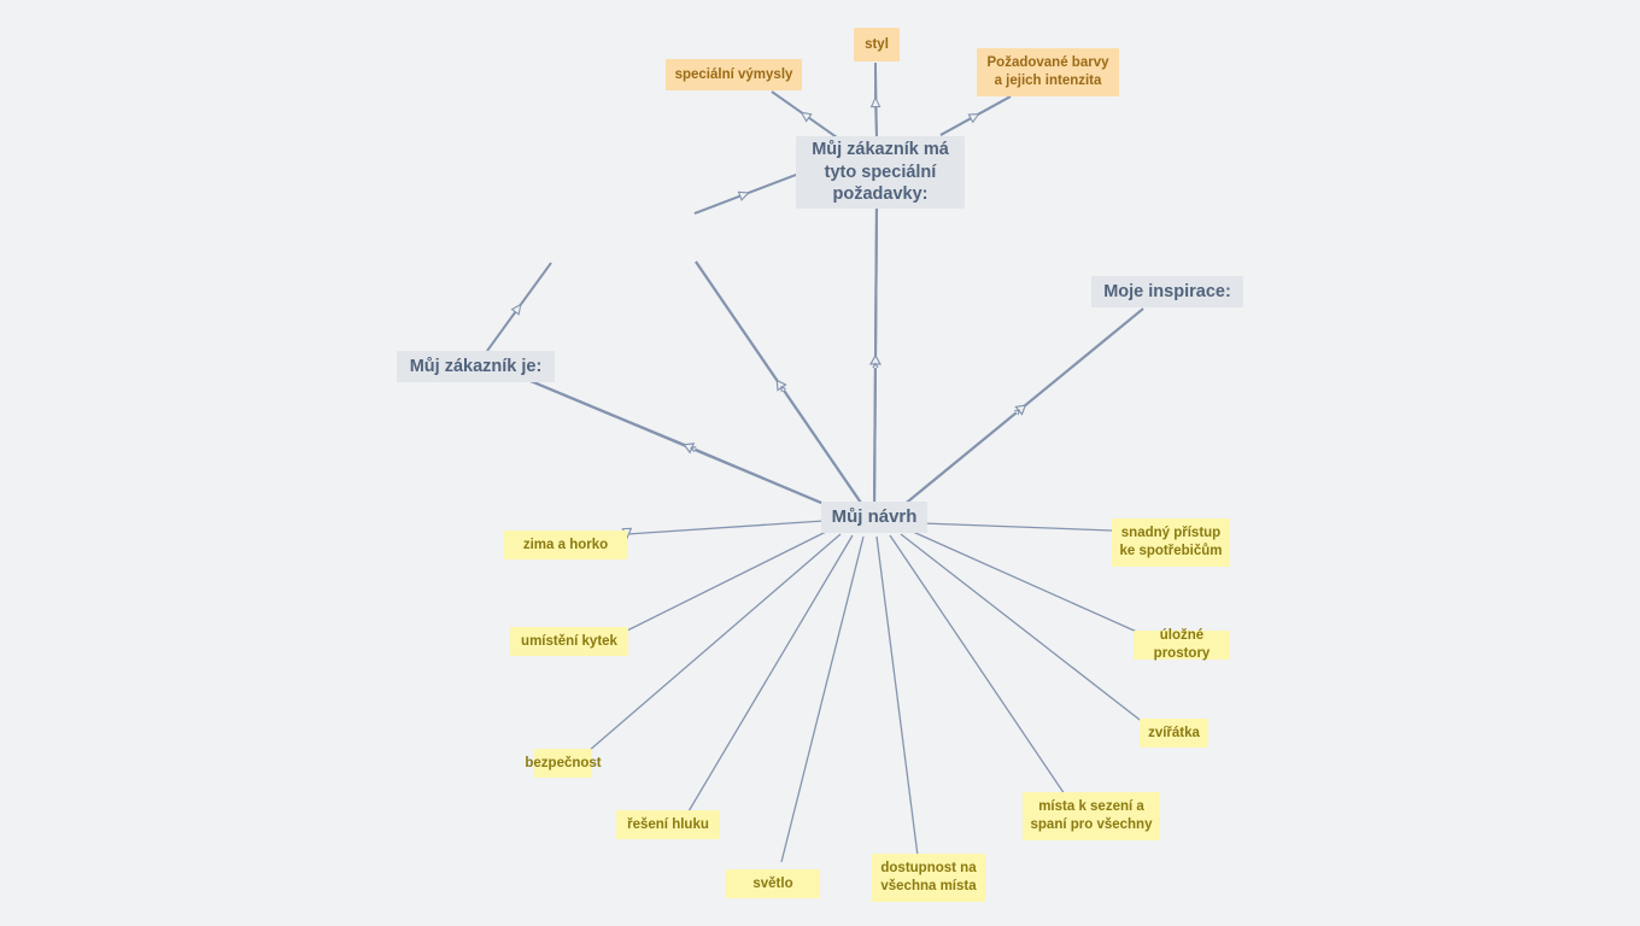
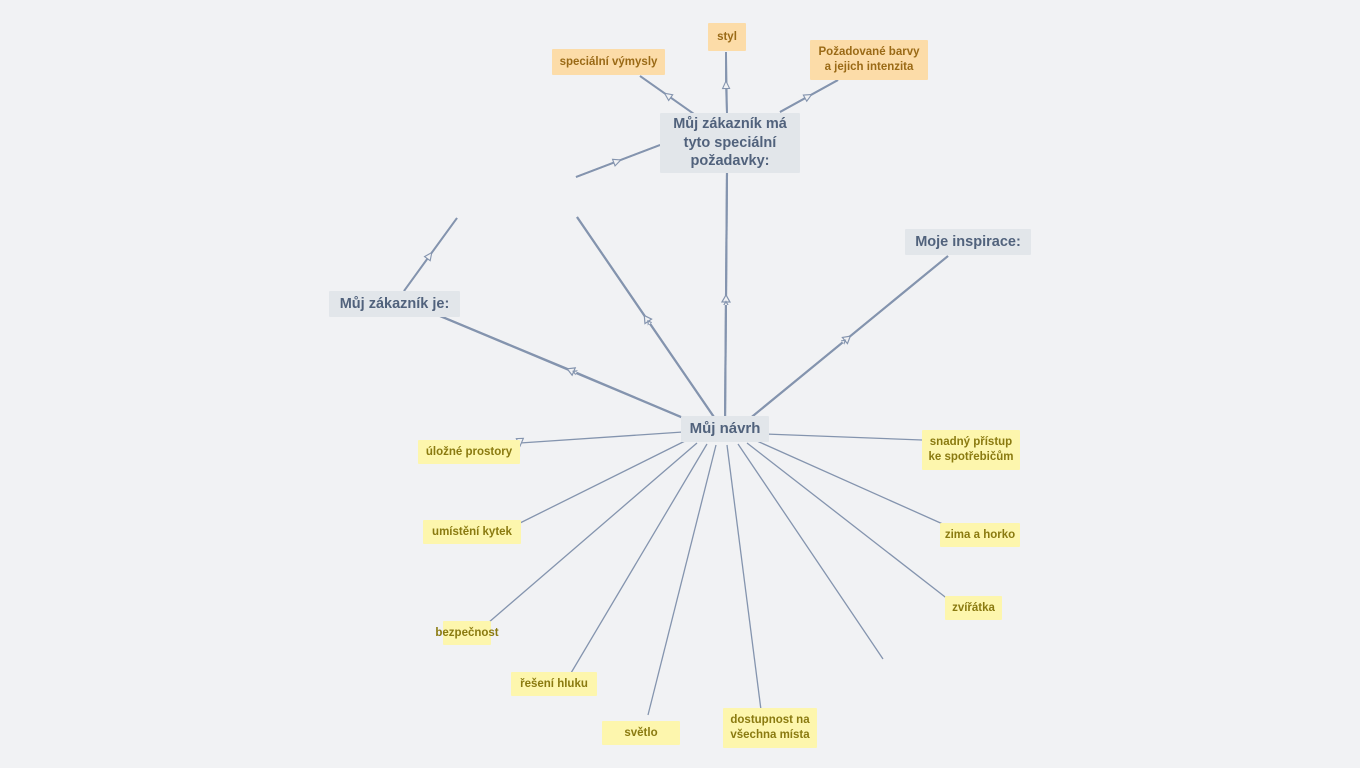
  Můj návrh
  Můj zákazník má
  tyto speciální
  požadavky:
  Můj zákazník je:
  Moje inspirace:
  styl
  speciální výmysly
  Požadované barvy
  a jejich intenzita
- zima a horko
+ úložné prostory
  umístění kytek
  bezpečnost
  řešení hluku
  světlo
  dostupnost na
  všechna místa
- místa k sezení a
- spaní pro všechny
  zvířátka
- úložné prostory
+ zima a horko
  snadný přístup
  ke spotřebičům
